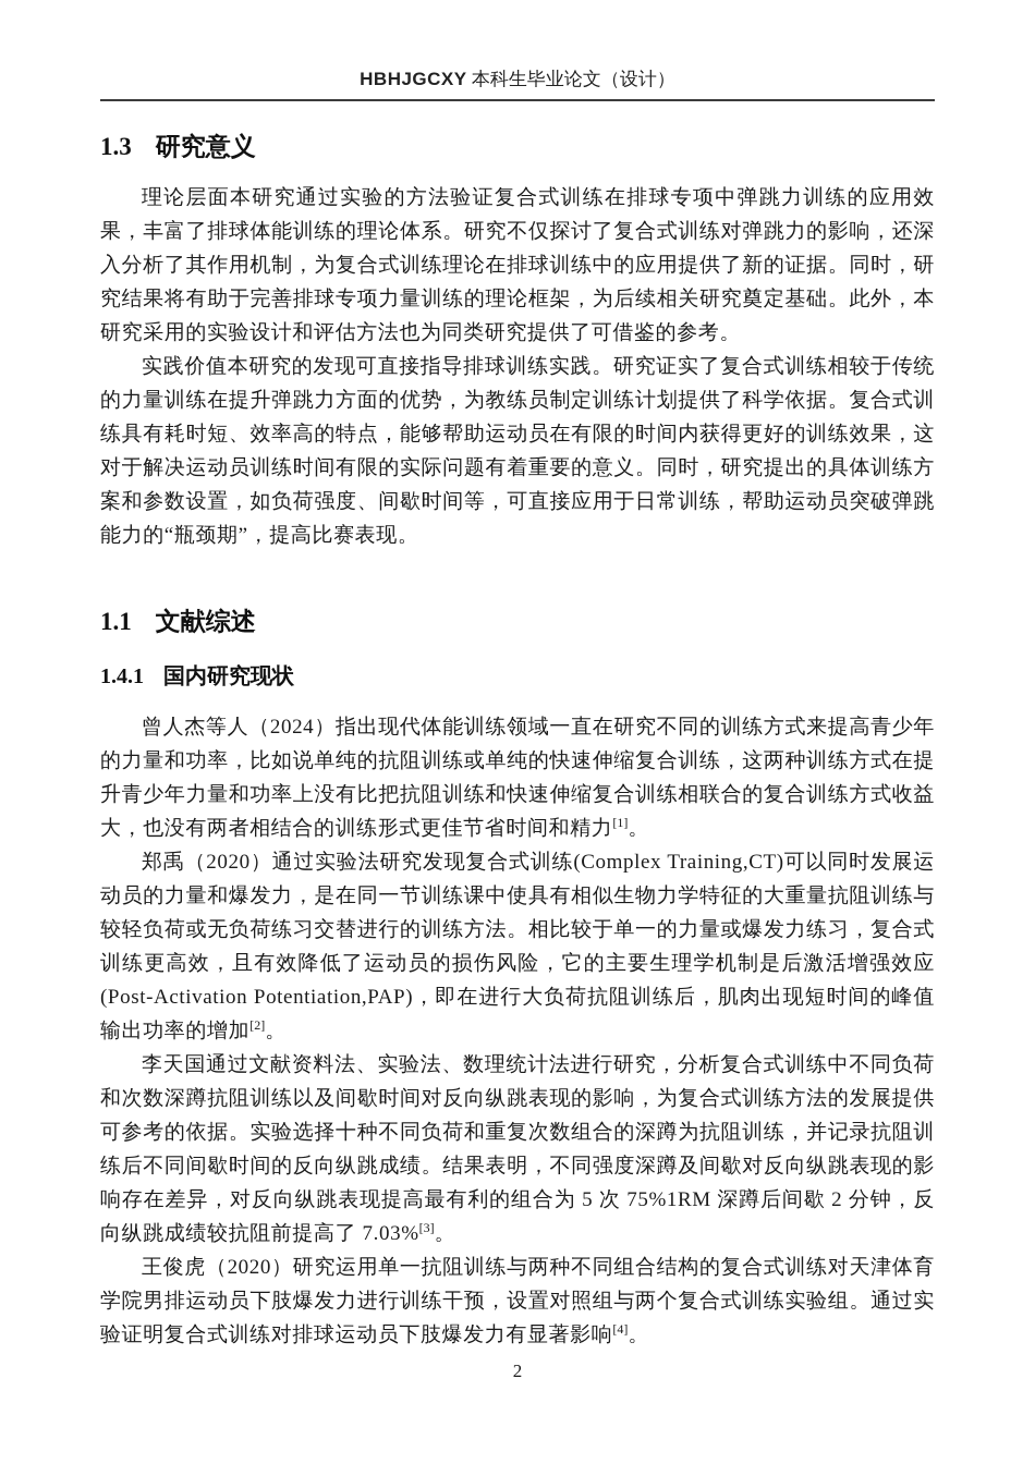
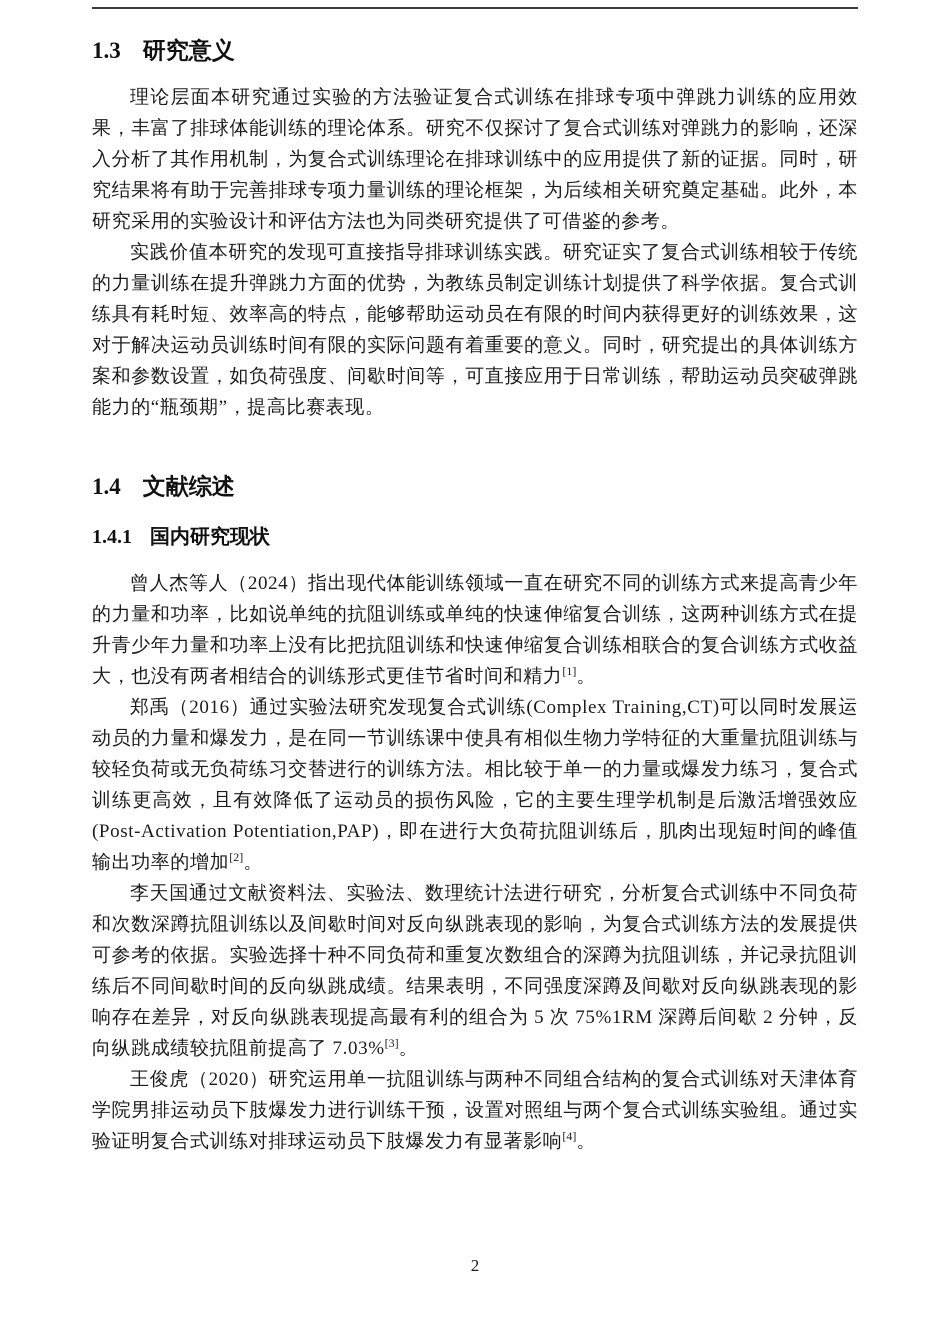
- HBHJGCXY 本科生毕业论文（设计）
  1.3 研究意义
  理论层面本研究通过实验的方法验证复合式训练在排球专项中弹跳力训练的应用效果，丰富了排球体能训练的理论体系。研究不仅探讨了复合式训练对弹跳力的影响，还深入分析了其作用机制，为复合式训练理论在排球训练中的应用提供了新的证据。同时，研究结果将有助于完善排球专项力量训练的理论框架，为后续相关研究奠定基础。此外，本研究采用的实验设计和评估方法也为同类研究提供了可借鉴的参考。
  实践价值本研究的发现可直接指导排球训练实践。研究证实了复合式训练相较于传统的力量训练在提升弹跳力方面的优势，为教练员制定训练计划提供了科学依据。复合式训练具有耗时短、效率高的特点，能够帮助运动员在有限的时间内获得更好的训练效果，这对于解决运动员训练时间有限的实际问题有着重要的意义。同时，研究提出的具体训练方案和参数设置，如负荷强度、间歇时间等，可直接应用于日常训练，帮助运动员突破弹跳能力的“瓶颈期”，提高比赛表现。
- 1.1 文献综述
+ 1.4 文献综述
  1.4.1 国内研究现状
  曾人杰等人（2024）指出现代体能训练领域一直在研究不同的训练方式来提高青少年的力量和功率，比如说单纯的抗阻训练或单纯的快速伸缩复合训练，这两种训练方式在提升青少年力量和功率上没有比把抗阻训练和快速伸缩复合训练相联合的复合训练方式收益大，也没有两者相结合的训练形式更佳节省时间和精力[1]。
- 郑禹（2020）通过实验法研究发现复合式训练(Complex Training,CT)可以同时发展运动员的力量和爆发力，是在同一节训练课中使具有相似生物力学特征的大重量抗阻训练与较轻负荷或无负荷练习交替进行的训练方法。相比较于单一的力量或爆发力练习，复合式训练更高效，且有效降低了运动员的损伤风险，它的主要生理学机制是后激活增强效应(Post-Activation Potentiation,PAP)，即在进行大负荷抗阻训练后，肌肉出现短时间的峰值输出功率的增加[2]。
+ 郑禹（2016）通过实验法研究发现复合式训练(Complex Training,CT)可以同时发展运动员的力量和爆发力，是在同一节训练课中使具有相似生物力学特征的大重量抗阻训练与较轻负荷或无负荷练习交替进行的训练方法。相比较于单一的力量或爆发力练习，复合式训练更高效，且有效降低了运动员的损伤风险，它的主要生理学机制是后激活增强效应(Post-Activation Potentiation,PAP)，即在进行大负荷抗阻训练后，肌肉出现短时间的峰值输出功率的增加[2]。
  李天国通过文献资料法、实验法、数理统计法进行研究，分析复合式训练中不同负荷和次数深蹲抗阻训练以及间歇时间对反向纵跳表现的影响，为复合式训练方法的发展提供可参考的依据。实验选择十种不同负荷和重复次数组合的深蹲为抗阻训练，并记录抗阻训练后不同间歇时间的反向纵跳成绩。结果表明，不同强度深蹲及间歇对反向纵跳表现的影响存在差异，对反向纵跳表现提高最有利的组合为 5 次 75%1RM 深蹲后间歇 2 分钟，反向纵跳成绩较抗阻前提高了 7.03%[3]。
  王俊虎（2020）研究运用单一抗阻训练与两种不同组合结构的复合式训练对天津体育学院男排运动员下肢爆发力进行训练干预，设置对照组与两个复合式训练实验组。通过实验证明复合式训练对排球运动员下肢爆发力有显著影响[4]。
  2
